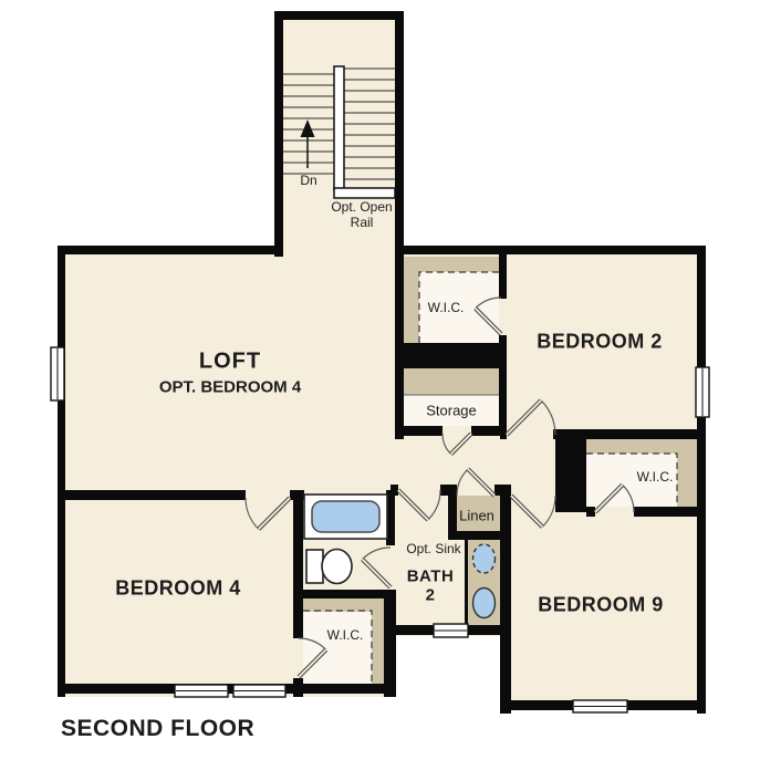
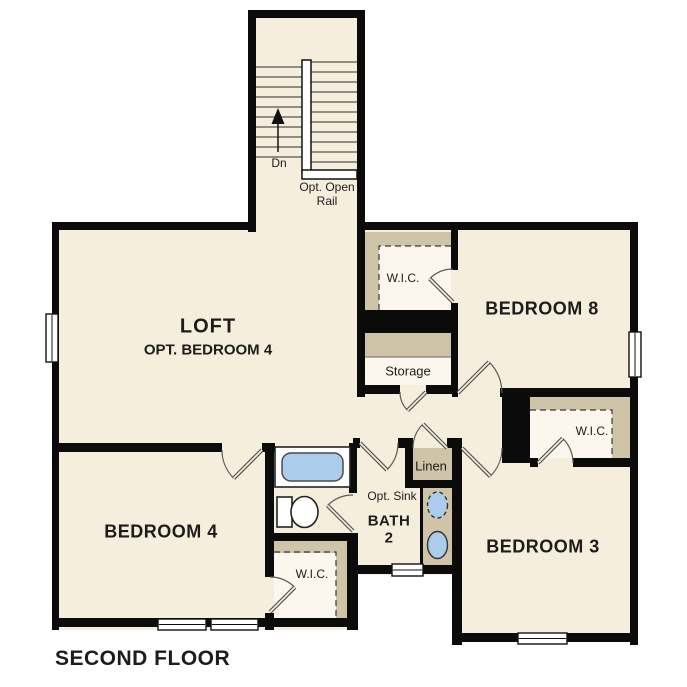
  Dn
  Opt. Open
  Rail
  LOFT
  OPT. BEDROOM 4
  W.I.C.
  Storage
- BEDROOM 2
+ BEDROOM 8
  W.I.C.
  Linen
  Opt. Sink
  BATH
  2
  BEDROOM 4
  W.I.C.
- BEDROOM 9
+ BEDROOM 3
  SECOND FLOOR
